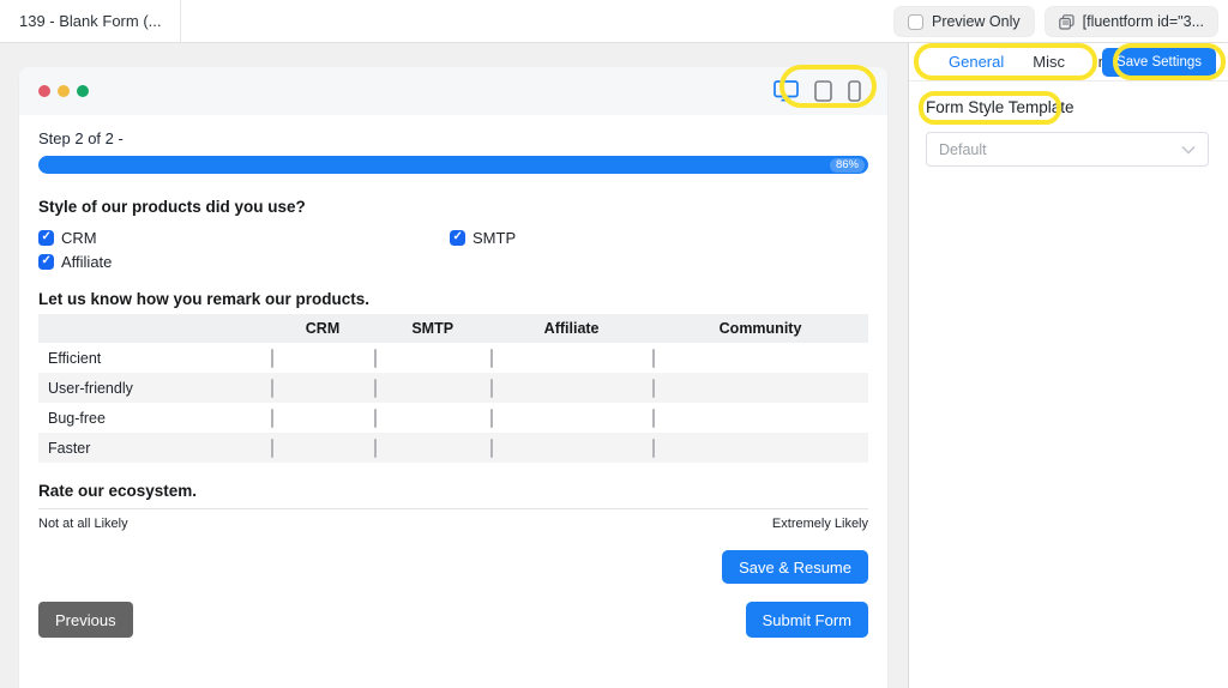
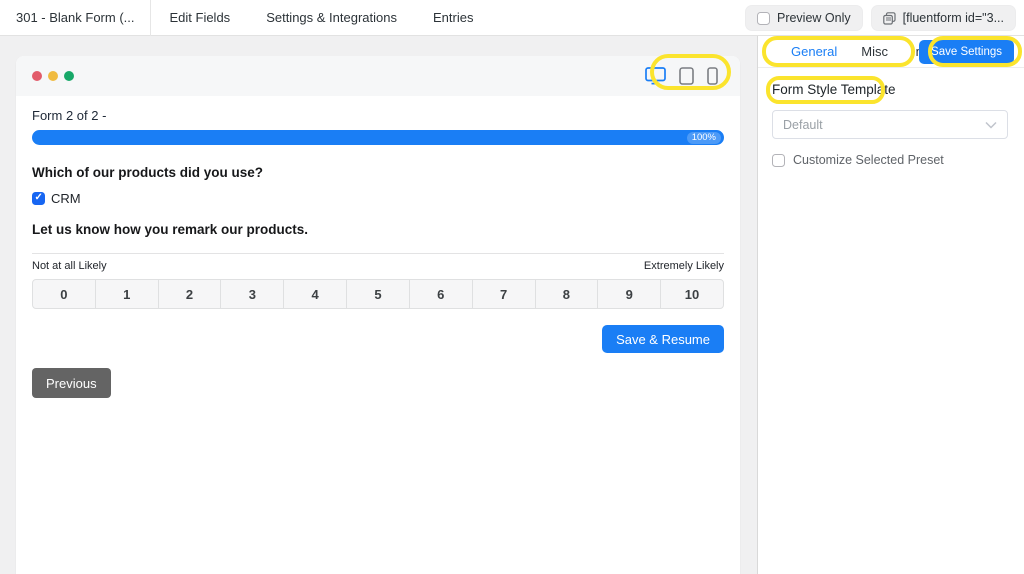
- 139 - Blank Form (...
+ 301 - Blank Form (...
+ Edit Fields
+ Settings & Integrations
+ Entries
  Preview Only
  [fluentform id="3...
- Step 2 of 2 -
+ Form 2 of 2 -
- 86%
+ 100%
- Style of our products did you use?
+ Which of our products did you use?
  CRM
- SMTP
- Affiliate
  Let us know how you remark our products.
- 	CRM	SMTP	Affiliate	Community
- Efficient
- User-friendly
- Bug-free
- Faster
- Rate our ecosystem.
  Not at all Likely
  Extremely Likely
+ 0
+ 1
+ 2
+ 3
+ 4
+ 5
+ 6
+ 7
+ 8
+ 9
+ 10
  Save & Resume
  Previous
- Submit Form
  General
  Misc
  Save Settings
  Form Style Template
  Default
+ Customize Selected Preset
